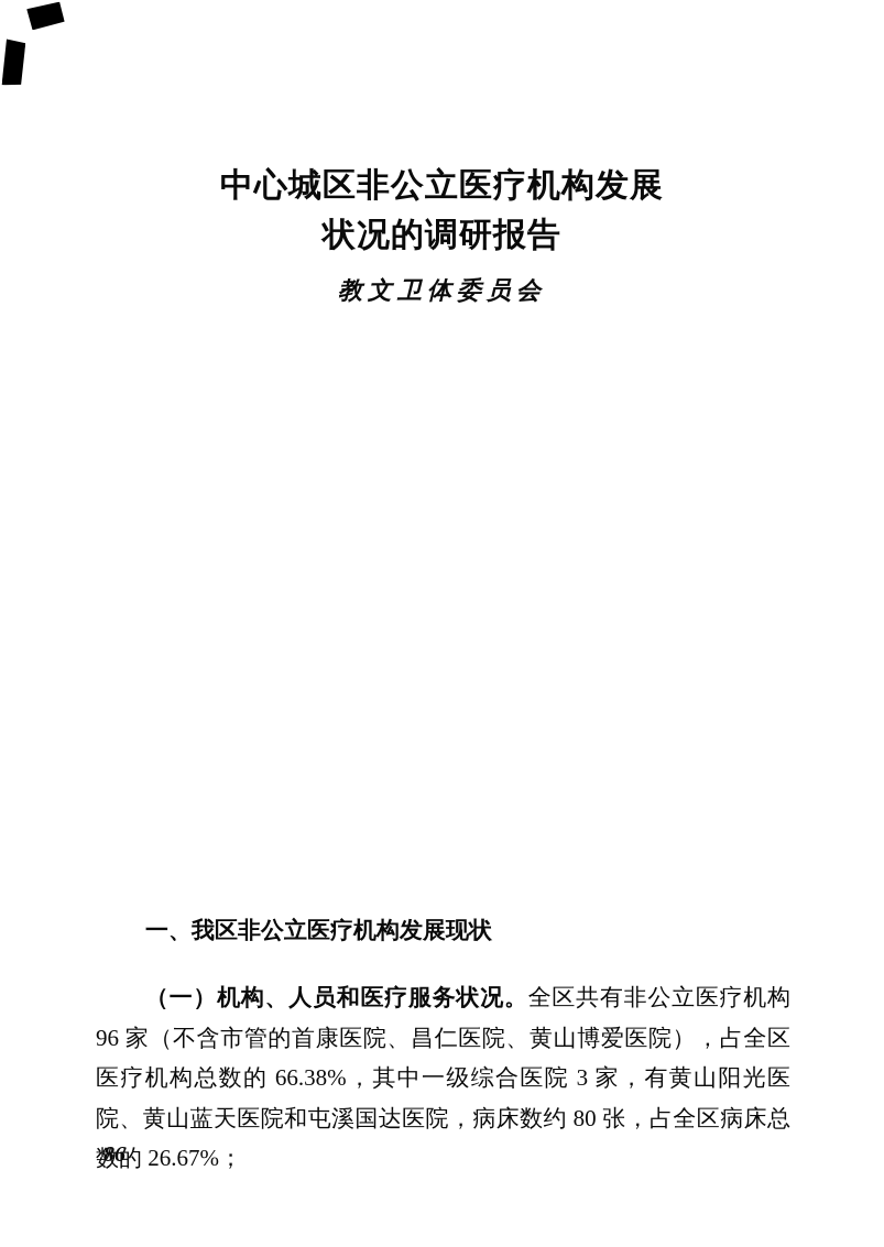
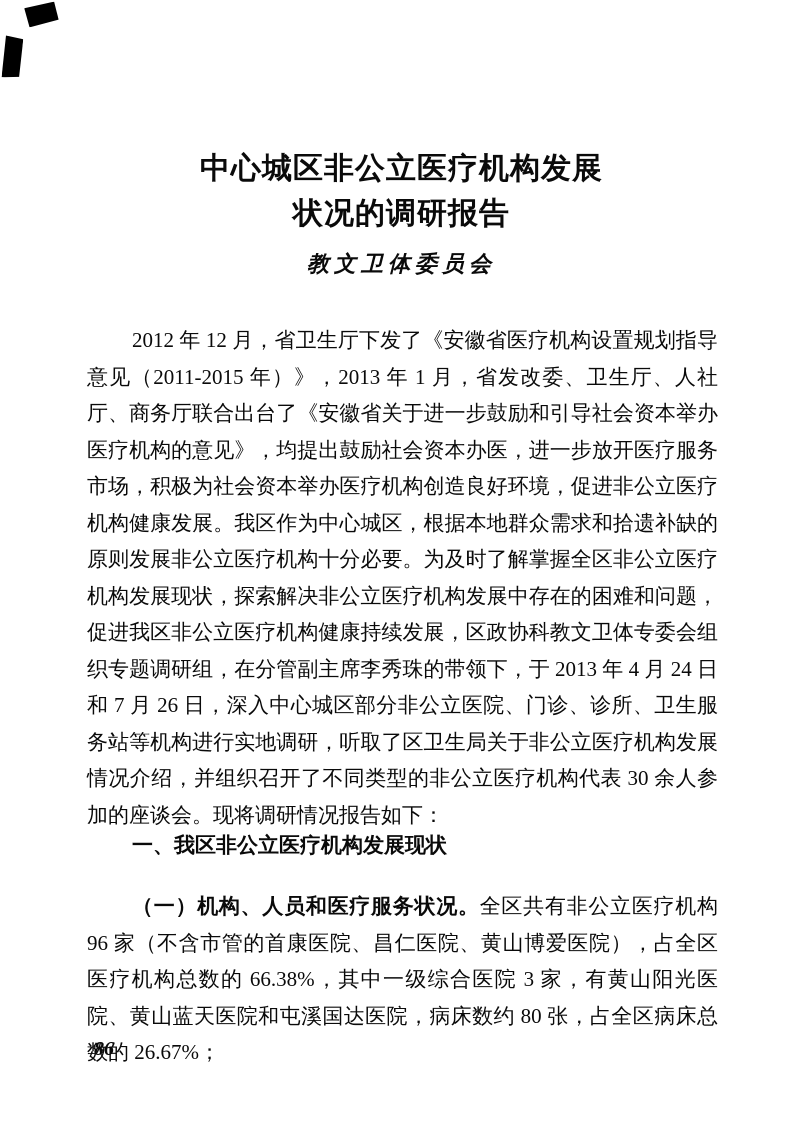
  中心城区非公立医疗机构发展
  状况的调研报告
  教文卫体委员会
+ 2012 年 12 月，省卫生厅下发了《安徽省医疗机构设置规划指导意见（2011-2015 年）》，2013 年 1 月，省发改委、卫生厅、人社厅、商务厅联合出台了《安徽省关于进一步鼓励和引导社会资本举办医疗机构的意见》，均提出鼓励社会资本办医，进一步放开医疗服务市场，积极为社会资本举办医疗机构创造良好环境，促进非公立医疗机构健康发展。我区作为中心城区，根据本地群众需求和拾遗补缺的原则发展非公立医疗机构十分必要。为及时了解掌握全区非公立医疗机构发展现状，探索解决非公立医疗机构发展中存在的困难和问题，促进我区非公立医疗机构健康持续发展，区政协科教文卫体专委会组织专题调研组，在分管副主席李秀珠的带领下，于 2013 年 4 月 24 日和 7 月 26 日，深入中心城区部分非公立医院、门诊、诊所、卫生服务站等机构进行实地调研，听取了区卫生局关于非公立医疗机构发展情况介绍，并组织召开了不同类型的非公立医疗机构代表 30 余人参加的座谈会。现将调研情况报告如下：
  一、我区非公立医疗机构发展现状
  （一）机构、人员和医疗服务状况。全区共有非公立医疗机构 96 家（不含市管的首康医院、昌仁医院、黄山博爱医院），占全区医疗机构总数的 66.38%，其中一级综合医院 3 家，有黄山阳光医院、黄山蓝天医院和屯溪国达医院，病床数约 80 张，占全区病床总数的 26.67%；
  86
